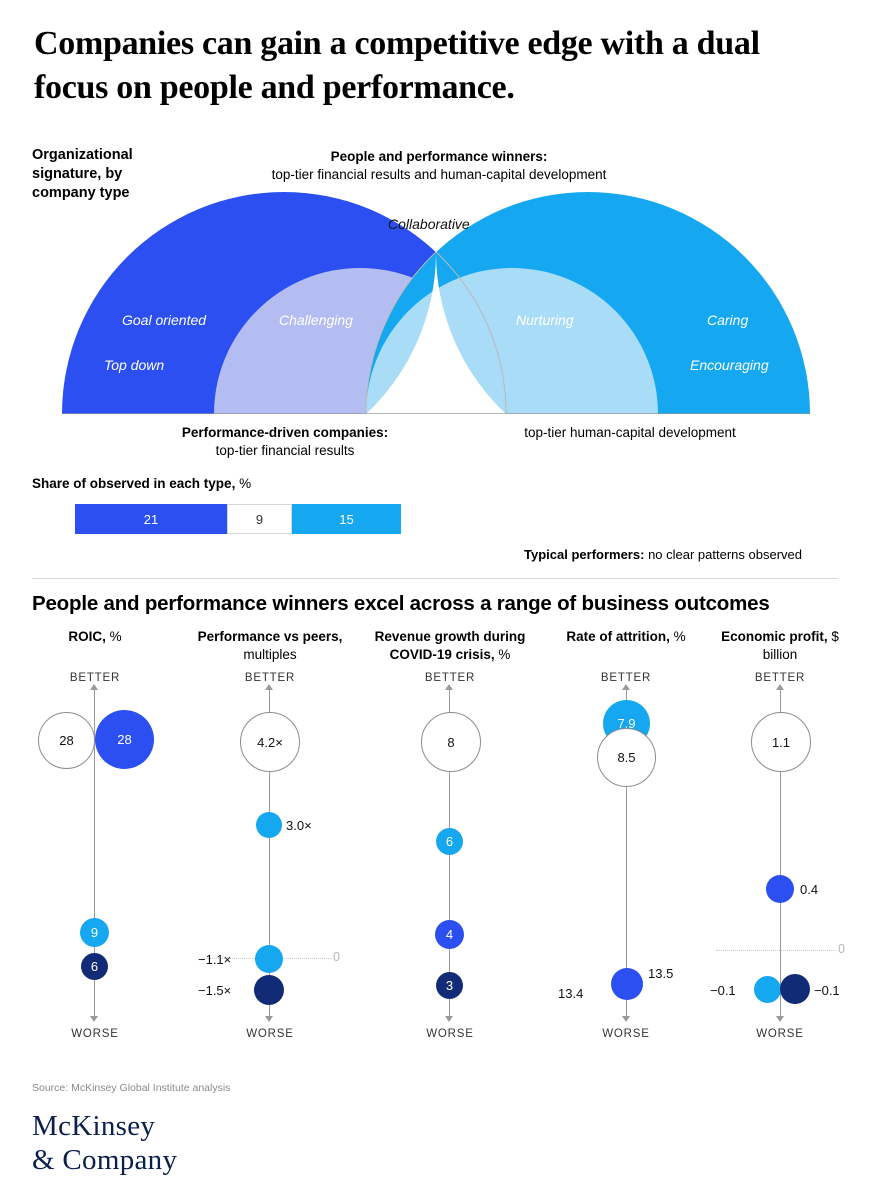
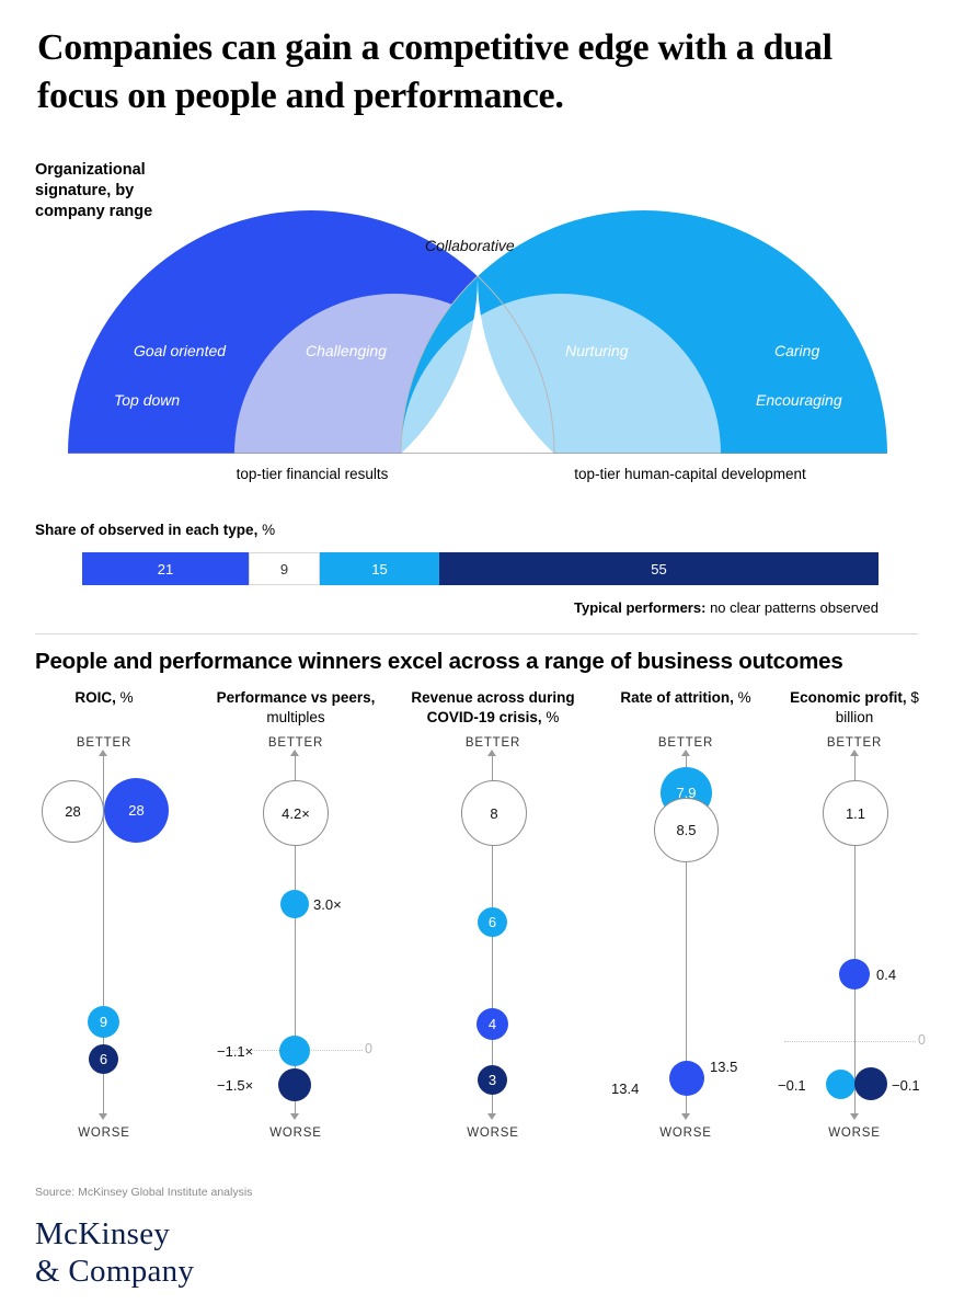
  Companies can gain a competitive edge with a dual focus on people and performance.
- Organizational signature, by company type
+ Organizational signature, by company range
- People and performance winners:
- top-tier financial results and human-capital development
  Collaborative
  Goal oriented
  Top down
  Challenging
  Nurturing
  Caring
  Encouraging
- Performance-driven companies:
  top-tier financial results
  top-tier human-capital development
  Share of observed in each type, %
  21
  9
  15
+ 55
  Typical performers: no clear patterns observed
  People and performance winners excel across a range of business outcomes
  ROIC, %
  BETTER
  WORSE
  28
  28
  9
  6
  Performance vs peers, multiples
  BETTER
  WORSE
  0
  4.2×
  3.0×
  −1.1×
  −1.5×
- Revenue growth during COVID-19 crisis, %
+ Revenue across during COVID-19 crisis, %
  BETTER
  WORSE
  8
  6
  4
  3
  Rate of attrition, %
  BETTER
  WORSE
  7.9
  8.5
  13.5
  13.4
  Economic profit, $ billion
  BETTER
  WORSE
  0
  1.1
  0.4
  −0.1
  −0.1
  Source: McKinsey Global Institute analysis
  McKinsey
  & Company
